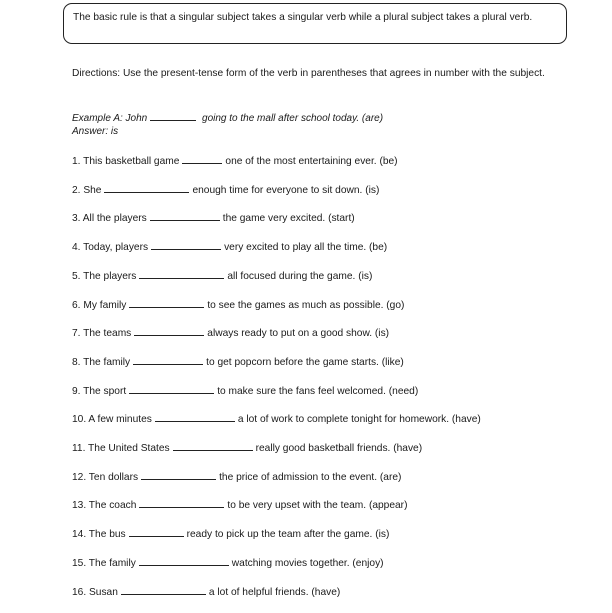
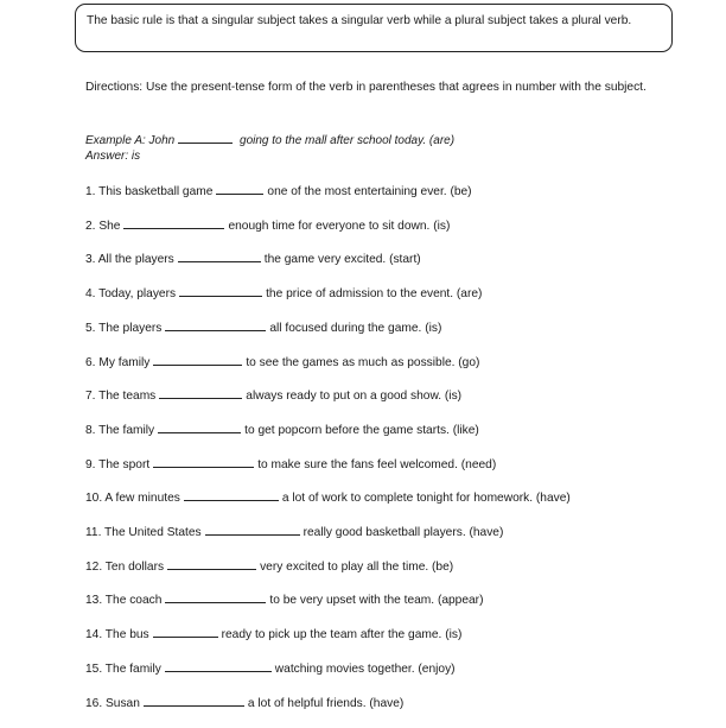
  The basic rule is that a singular subject takes a singular verb while a plural subject takes a plural verb.
  Directions: Use the present-tense form of the verb in parentheses that agrees in number with the subject.
  Example A: John going to the mall after school today. (are)
  Answer: is
  1. This basketball game one of the most entertaining ever. (be)
  2. She enough time for everyone to sit down. (is)
  3. All the players the game very excited. (start)
- 4. Today, players very excited to play all the time. (be)
+ 4. Today, players the price of admission to the event. (are)
  5. The players all focused during the game. (is)
  6. My family to see the games as much as possible. (go)
  7. The teams always ready to put on a good show. (is)
  8. The family to get popcorn before the game starts. (like)
  9. The sport to make sure the fans feel welcomed. (need)
  10. A few minutes a lot of work to complete tonight for homework. (have)
- 11. The United States really good basketball friends. (have)
+ 11. The United States really good basketball players. (have)
- 12. Ten dollars the price of admission to the event. (are)
+ 12. Ten dollars very excited to play all the time. (be)
  13. The coach to be very upset with the team. (appear)
  14. The bus ready to pick up the team after the game. (is)
  15. The family watching movies together. (enjoy)
  16. Susan a lot of helpful friends. (have)
